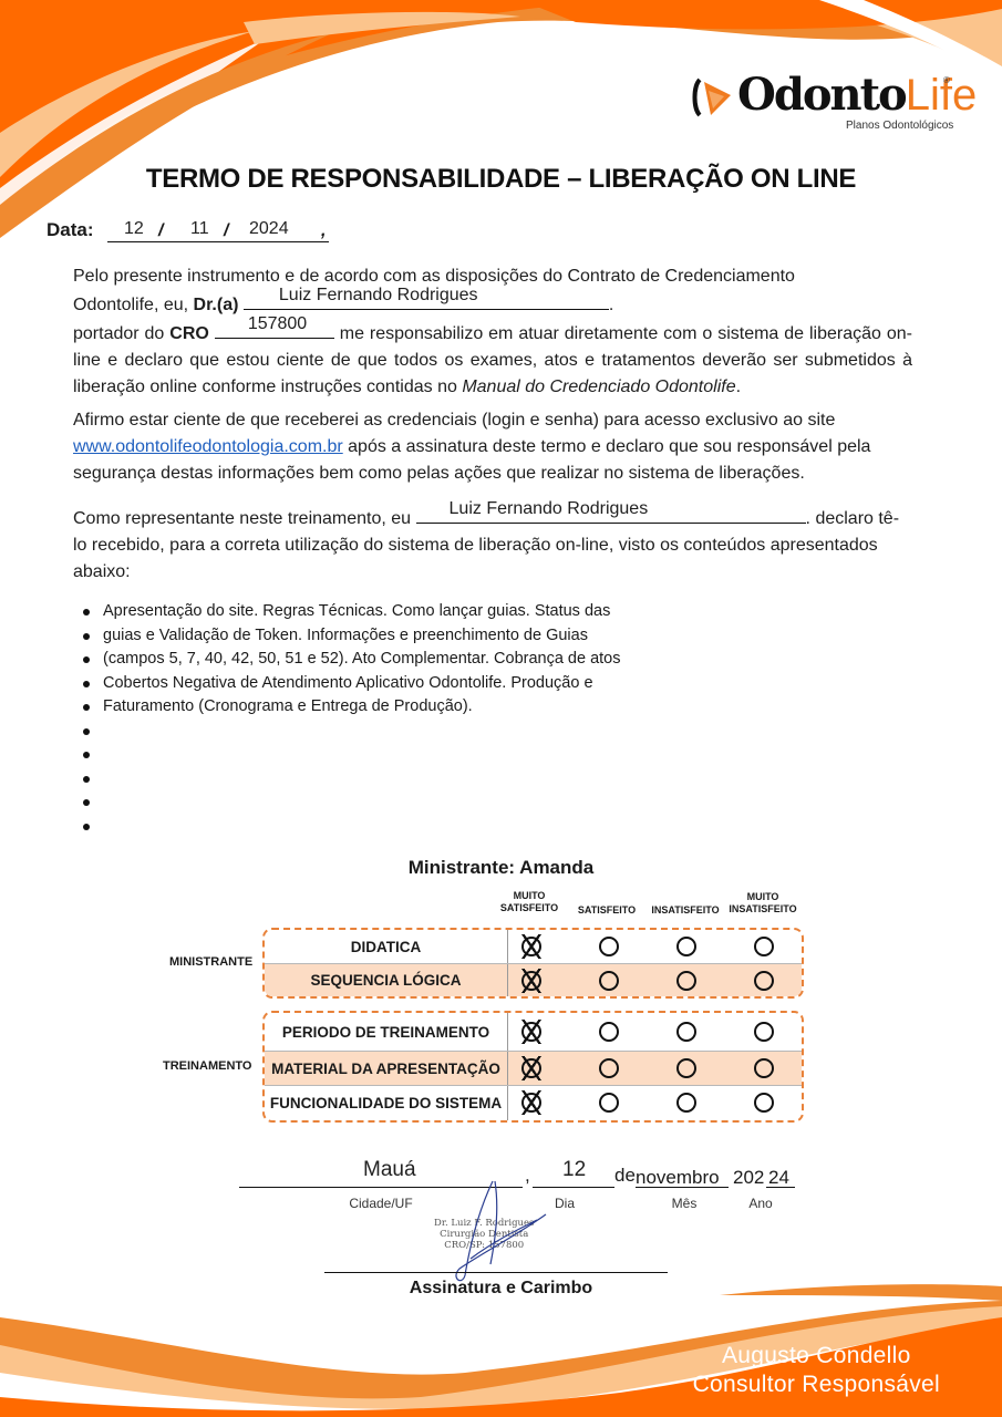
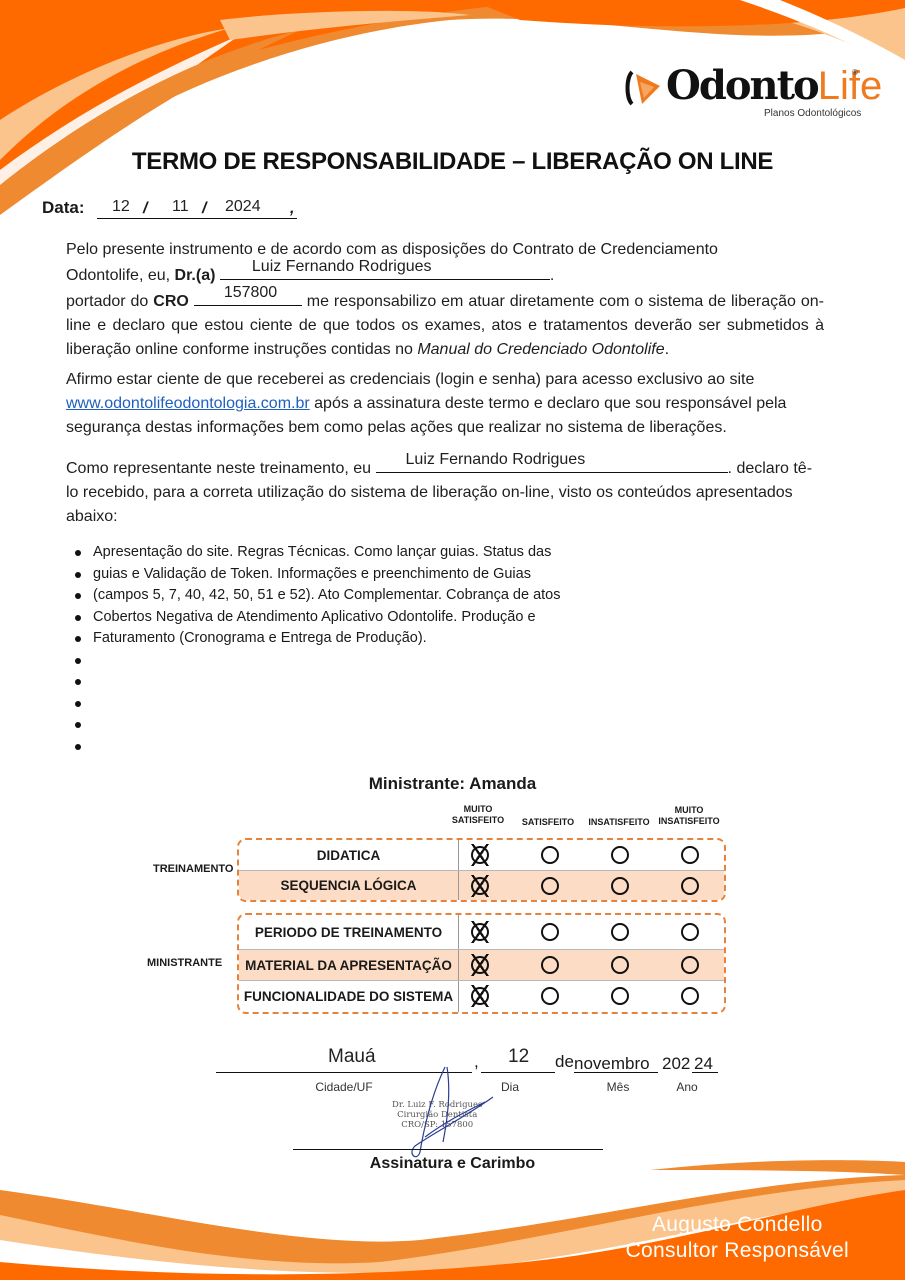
  OdontoLife
  ®
  Planos Odontológicos
  TERMO DE RESPONSABILIDADE – LIBERAÇÃO ON LINE
  Data:
  12
  /
  11
  /
  2024
  ,
  Pelo presente instrumento e de acordo com as disposições do Contrato de Credenciamento
  Odontolife, eu, Dr.(a)
  Luiz Fernando Rodrigues
  .
  portador do CRO
  157800
  me responsabilizo em atuar diretamente com o sistema de liberação on-line e declaro que estou ciente de que todos os exames, atos e tratamentos deverão ser submetidos à liberação online conforme instruções contidas no Manual do Credenciado Odontolife.
  Afirmo estar ciente de que receberei as credenciais (login e senha) para acesso exclusivo ao site www.odontolifeodontologia.com.br após a assinatura deste termo e declaro que sou responsável pela segurança destas informações bem como pelas ações que realizar no sistema de liberações.
  Como representante neste treinamento, eu
  Luiz Fernando Rodrigues
  . declaro tê-lo recebido, para a correta utilização do sistema de liberação on-line, visto os conteúdos apresentados abaixo:
  Apresentação do site. Regras Técnicas. Como lançar guias. Status das
  guias e Validação de Token. Informações e preenchimento de Guias
  (campos 5, 7, 40, 42, 50, 51 e 52). Ato Complementar. Cobrança de atos
  Cobertos Negativa de Atendimento Aplicativo Odontolife. Produção e
  Faturamento (Cronograma e Entrega de Produção).
  Ministrante: Amanda
  MUITO
  SATISFEITO
  SATISFEITO
  INSATISFEITO
  MUITO
  INSATISFEITO
- MINISTRANTE
+ TREINAMENTO
  DIDATICA
  SEQUENCIA LÓGICA
- TREINAMENTO
+ MINISTRANTE
  PERIODO DE TREINAMENTO
  MATERIAL DA APRESENTAÇÃO
  FUNCIONALIDADE DO SISTEMA
  Mauá
  ,
  12
  de
  novembro
  202
  24
  Cidade/UF
  Dia
  Mês
  Ano
  Dr. Luiz. Rodrigue
  Cirurgião Denista
  CRO/SP:7800
  Assinatura e Carimbo
  Augusto Condello
  Consultor Responsável
